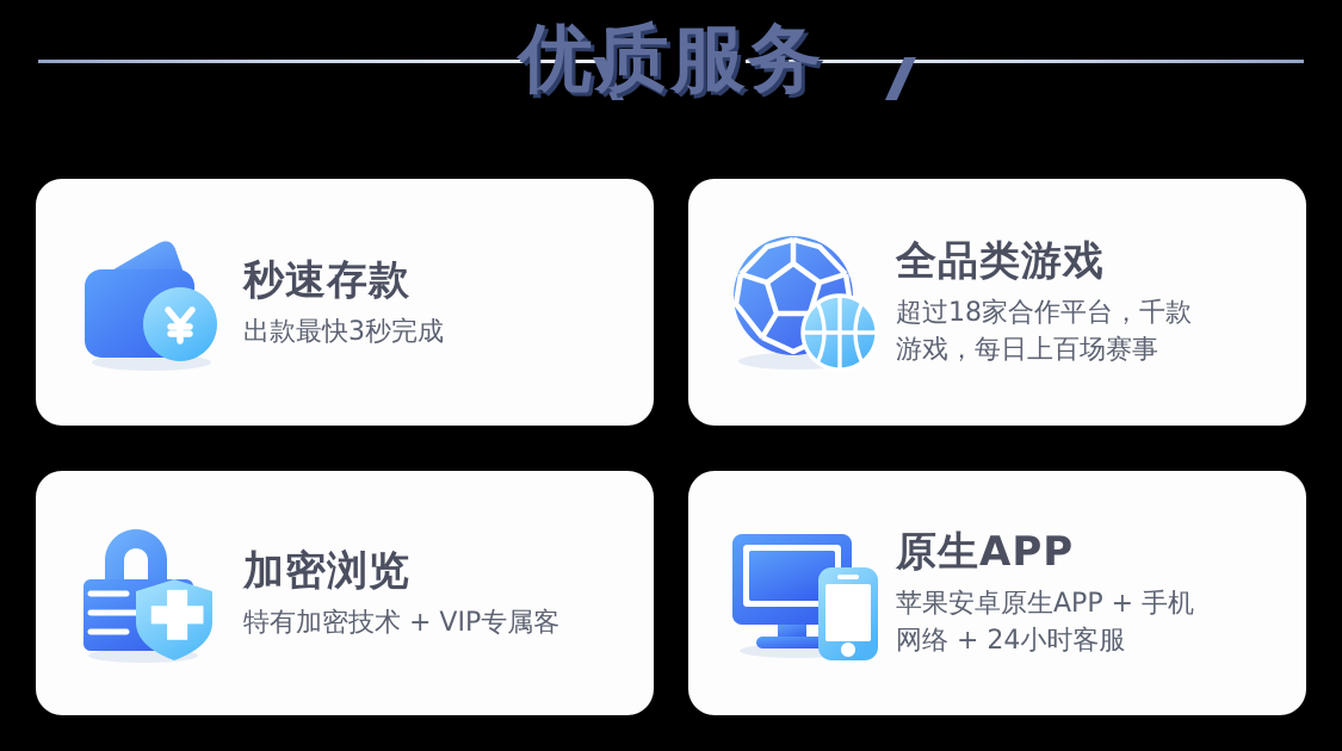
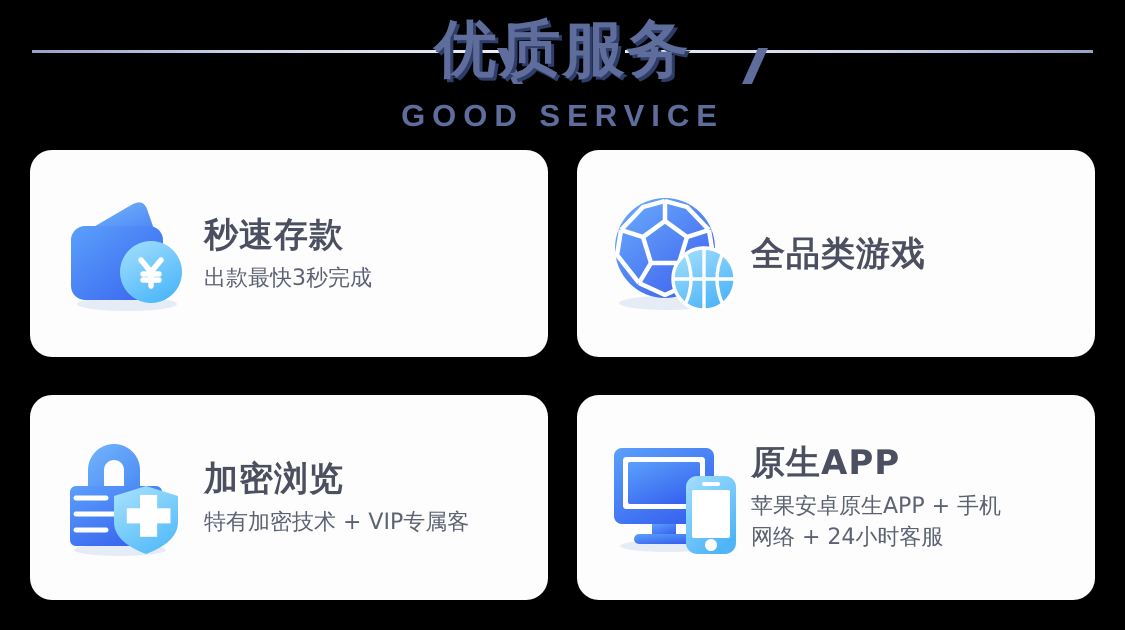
  优质服务
+ GOOD SERVICE
  秒速存款
  出款最快3秒完成
  全品类游戏
- 超过18家合作平台，千款
- 游戏，每日上百场赛事
  加密浏览
  特有加密技术 + VIP专属客
  原生APP
  苹果安卓原生APP + 手机
  网络 + 24小时客服
